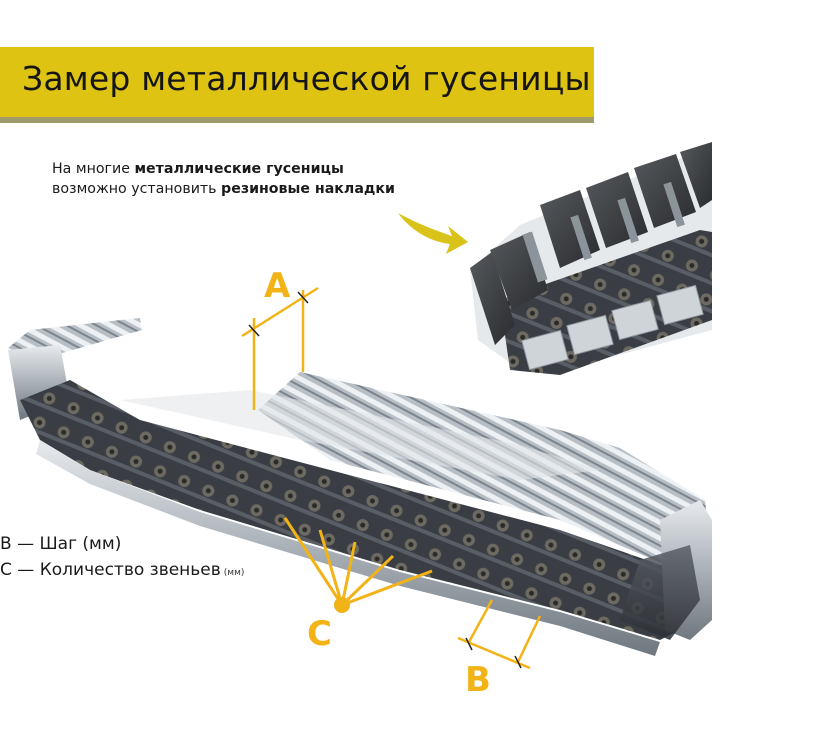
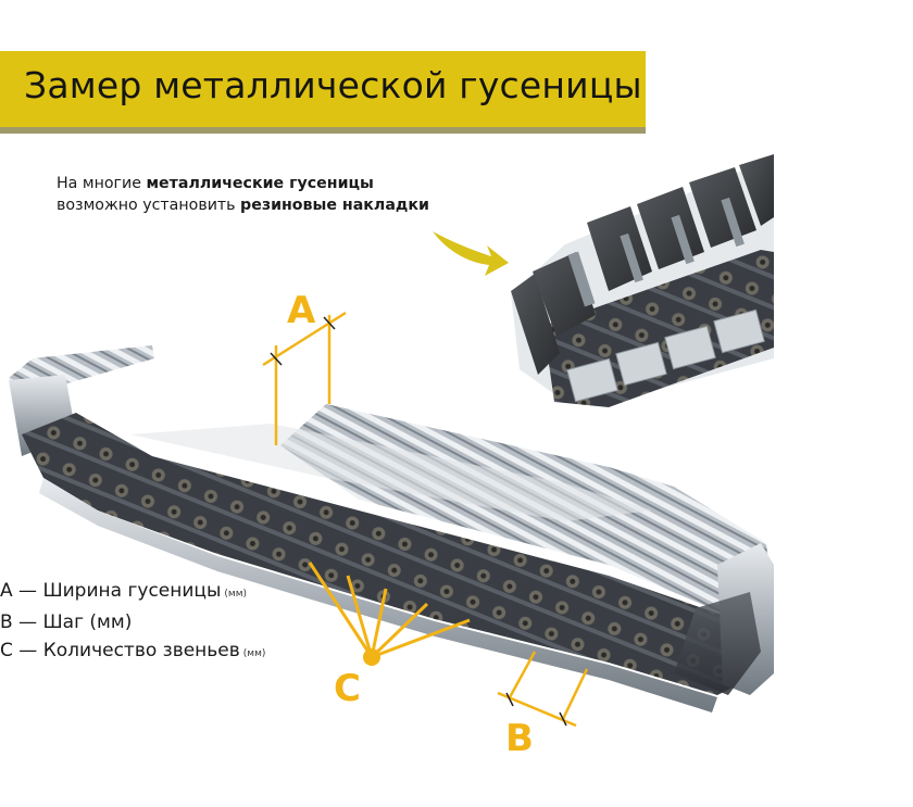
  Замер металлической гусеницы
  На многие металлические гусеницы
  возможно установить резиновые накладки
  A
  B
  C
+ A — Ширина гусеницы (мм)
  B — Шаг (мм)
  C — Количество звеньев (мм)
